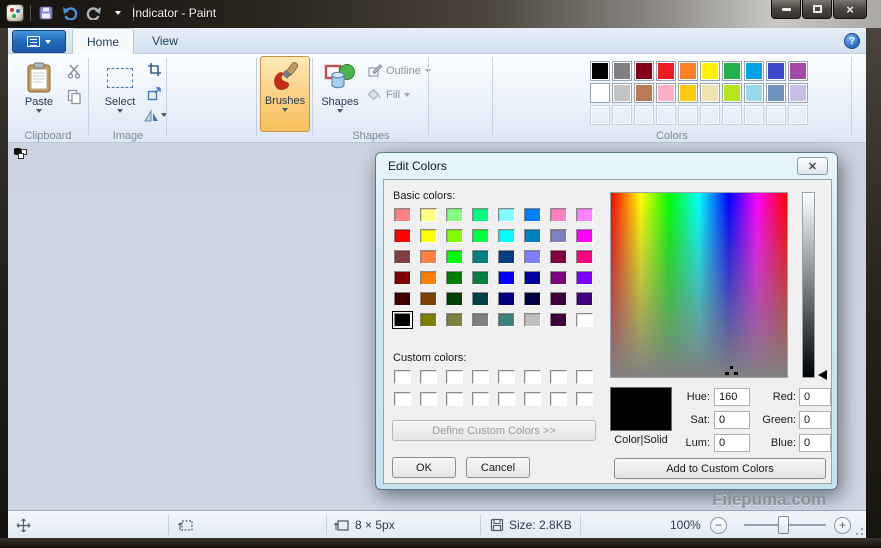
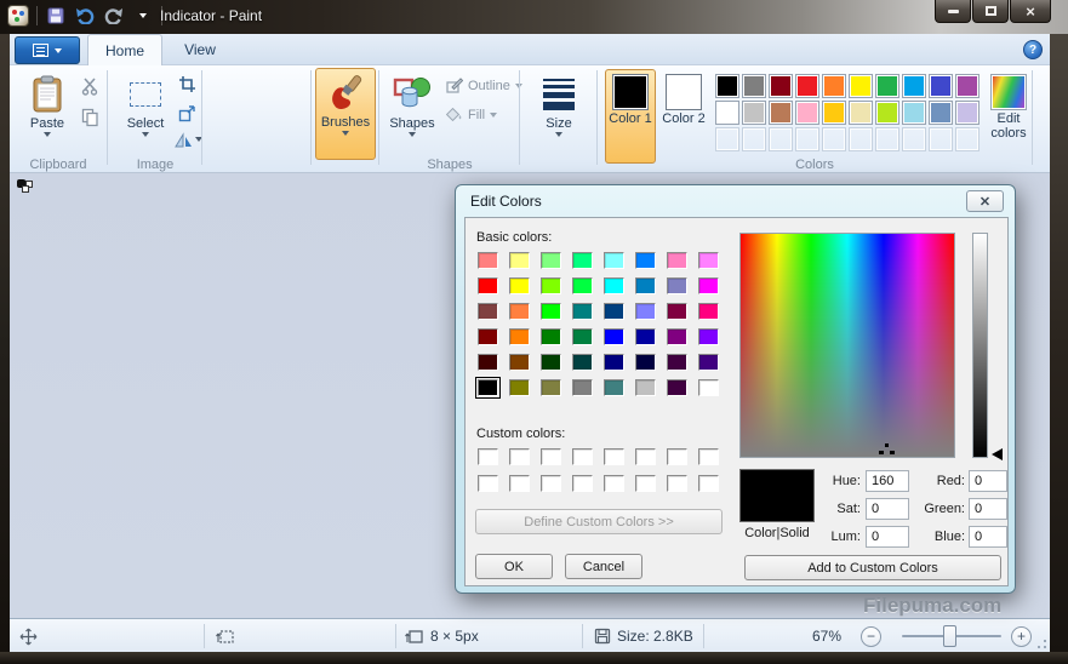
  Indicator - Paint
  ×
  Home
  View
  ?
  Paste
  Clipboard
  Select
  Image
  Brushes
  Shapes
  Outline
  Fill
  Shapes
+ Size
+ Color 1
+ Color 2
+ Edit colors
  Colors
  8 × 5px
  Size: 2.8KB
- 100%
+ 67%
  −
  +
  Edit Colors
  ✕
  Basic colors:
  Custom colors:
  Define Custom Colors >>
  OK
  Cancel
  Color|Solid
  Hue:
  160
  Sat:
  0
  Lum:
  0
  Red:
  0
  Green:
  0
  Blue:
  0
  Add to Custom Colors
  Filepuma.com
